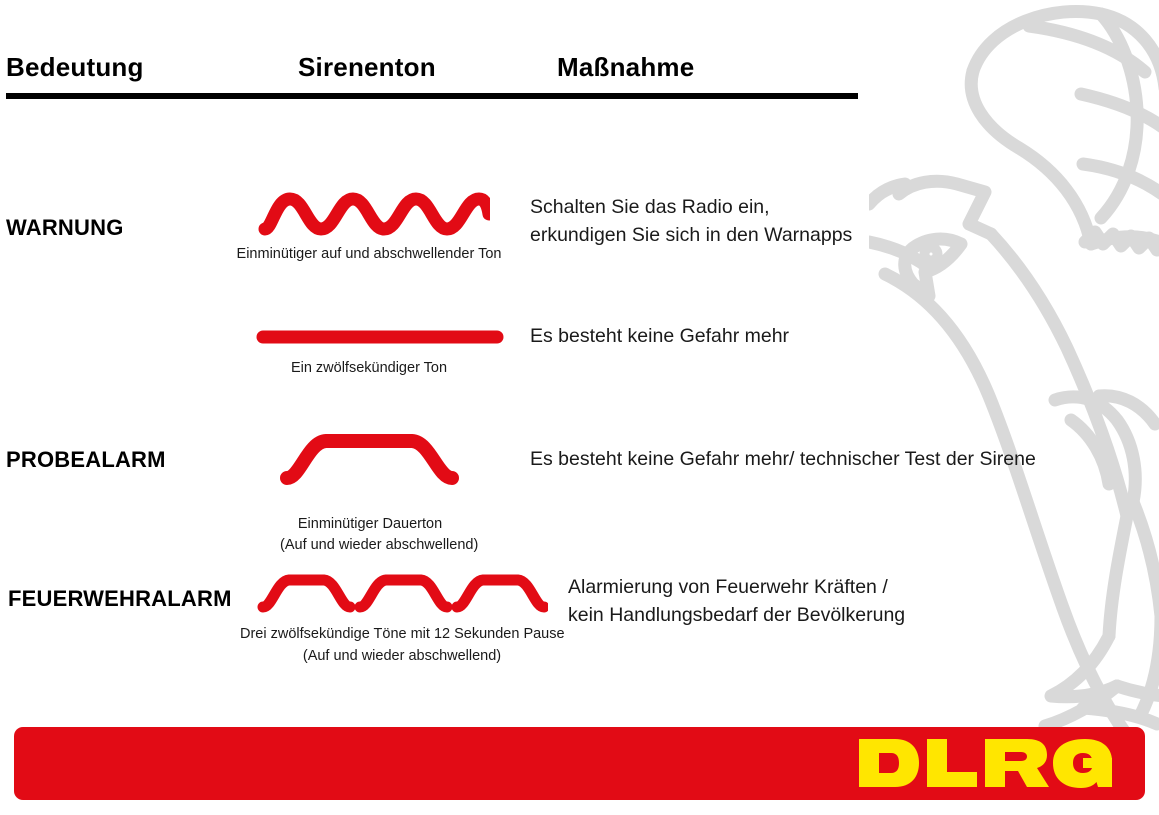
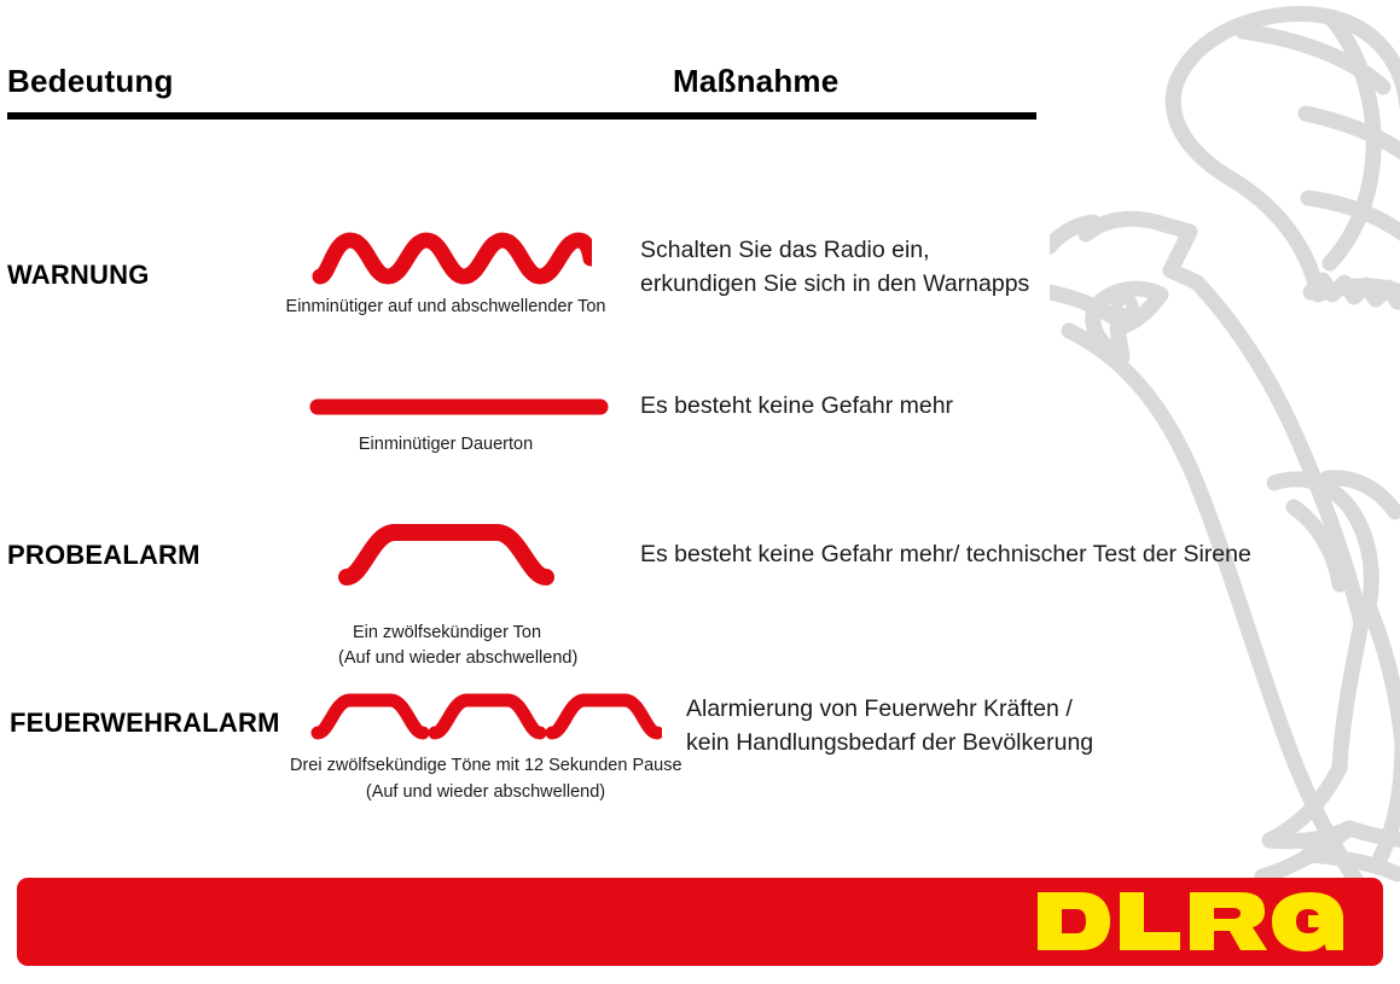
  Bedeutung
- Sirenenton
  Maßnahme
  WARNUNG
  Einminütiger auf und abschwellender Ton
  Schalten Sie das Radio ein,
  erkundigen Sie sich in den Warnapps
- Ein zwölfsekündiger Ton
+ Einminütiger Dauerton
  Es besteht keine Gefahr mehr
  PROBEALARM
- Einminütiger Dauerton
+ Ein zwölfsekündiger Ton
  (Auf und wieder abschwellend)
  Es besteht keine Gefahr mehr/ technischer Test der Sirene
  FEUERWEHRALARM
  Drei zwölfsekündige Töne mit 12 Sekunden Pause
  (Auf und wieder abschwellend)
  Alarmierung von Feuerwehr Kräften /
  kein Handlungsbedarf der Bevölkerung
